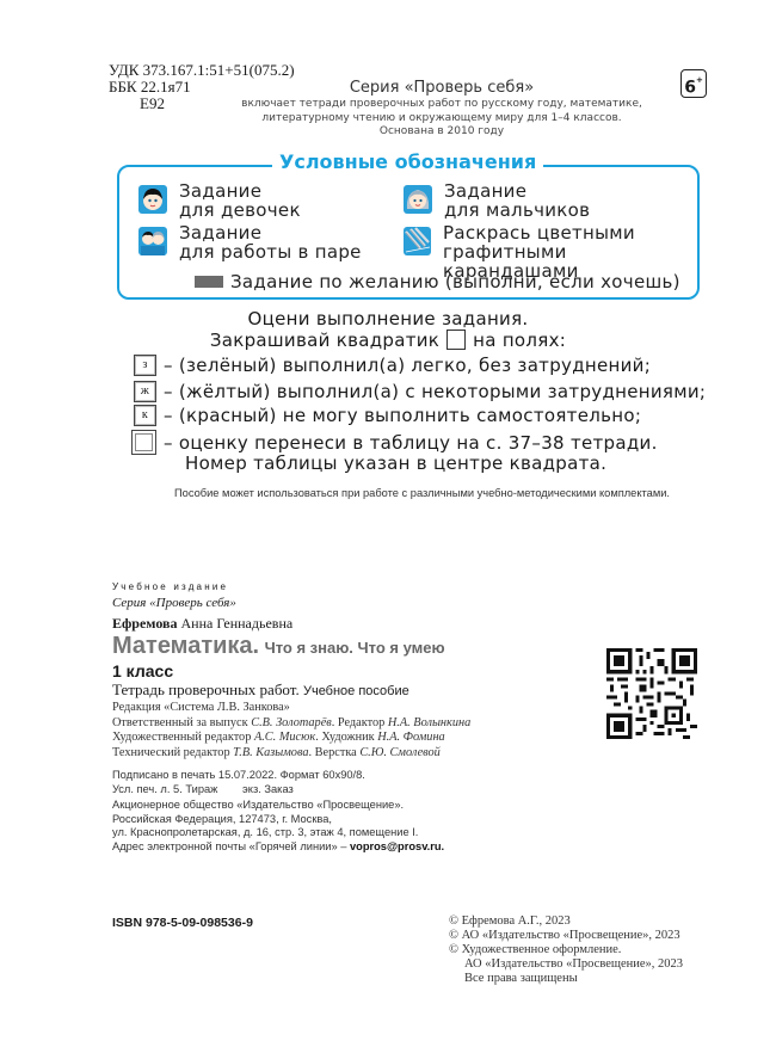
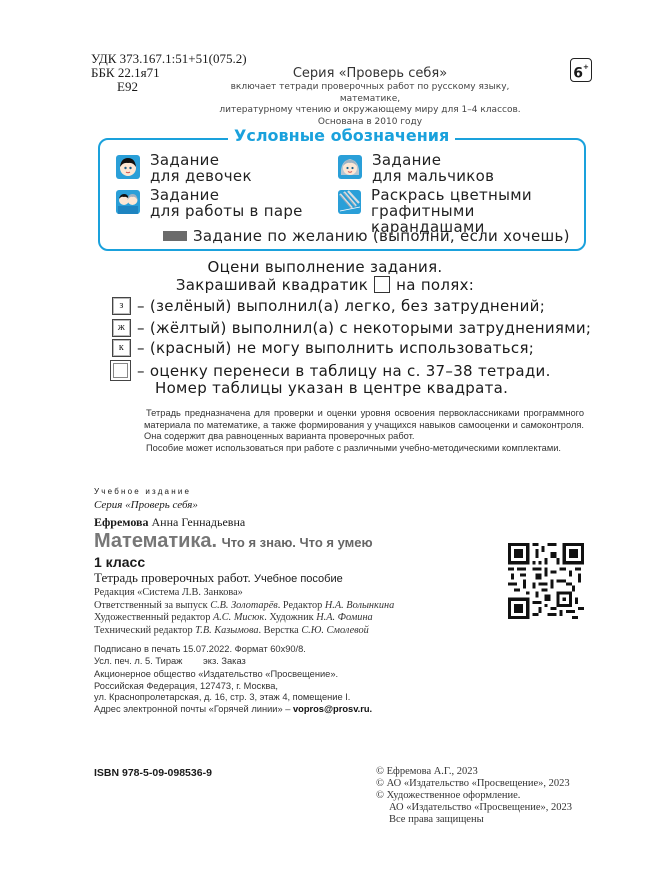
  УДК 373.167.1:51+51(075.2)
  ББК 22.1я71
  Е92
  Серия «Проверь себя»
- включает тетради проверочных работ по русскому году, математике,
+ включает тетради проверочных работ по русскому языку, математике,
  литературному чтению и окружающему миру для 1–4 классов.
  Основана в 2010 году
  6+
  Задание
  для девочек
  Задание
  для мальчиков
  Задание
  для работы в паре
  Раскрась цветными
  графитными карандашами
  Условные обозначения
  Задание по желанию (выполни, если хочешь)
  Оцени выполнение задания.
  Закрашивай квадратик на полях:
  з
  – (зелёный) выполнил(а) легко, без затруднений;
  ж
  – (жёлтый) выполнил(а) с некоторыми затруднениями;
  к
- – (красный) не могу выполнить самостоятельно;
+ – (красный) не могу выполнить использоваться;
  – оценку перенеси в таблицу на с. 37–38 тетради.
  Номер таблицы указан в центре квадрата.
+ Тетрадь предназначена для проверки и оценки уровня освоения первоклассниками программного материала по математике, а также формирования у учащихся навыков самооценки и самоконтроля. Она содержит два равноценных варианта проверочных работ.
  Пособие может использоваться при работе с различными учебно-методическими комплектами.
  Учебное издание
  Серия «Проверь себя»
  Ефремова Анна Геннадьевна
  Математика. Что я знаю. Что я умею
  1 класс
  Тетрадь проверочных работ. Учебное пособие
  Редакция «Система Л.В. Занкова»
  Ответственный за выпуск С.В. Золотарёв. Редактор Н.А. Волынкина
  Художественный редактор А.С. Мисюк. Художник Н.А. Фомина
  Технический редактор Т.В. Казымова. Верстка С.Ю. Смолевой
  Подписано в печать 15.07.2022. Формат 60x90/8.
  Усл. печ. л. 5. Тираж экз. Заказ
  Акционерное общество «Издательство «Просвещение».
  Российская Федерация, 127473, г. Москва,
  ул. Краснопролетарская, д. 16, стр. 3, этаж 4, помещение I.
  Адрес электронной почты «Горячей линии» – vopros@prosv.ru.
  ISBN 978-5-09-098536-9
  © Ефремова А.Г., 2023
  © АО «Издательство «Просвещение», 2023
  © Художественное оформление.
  АО «Издательство «Просвещение», 2023
  Все права защищены
